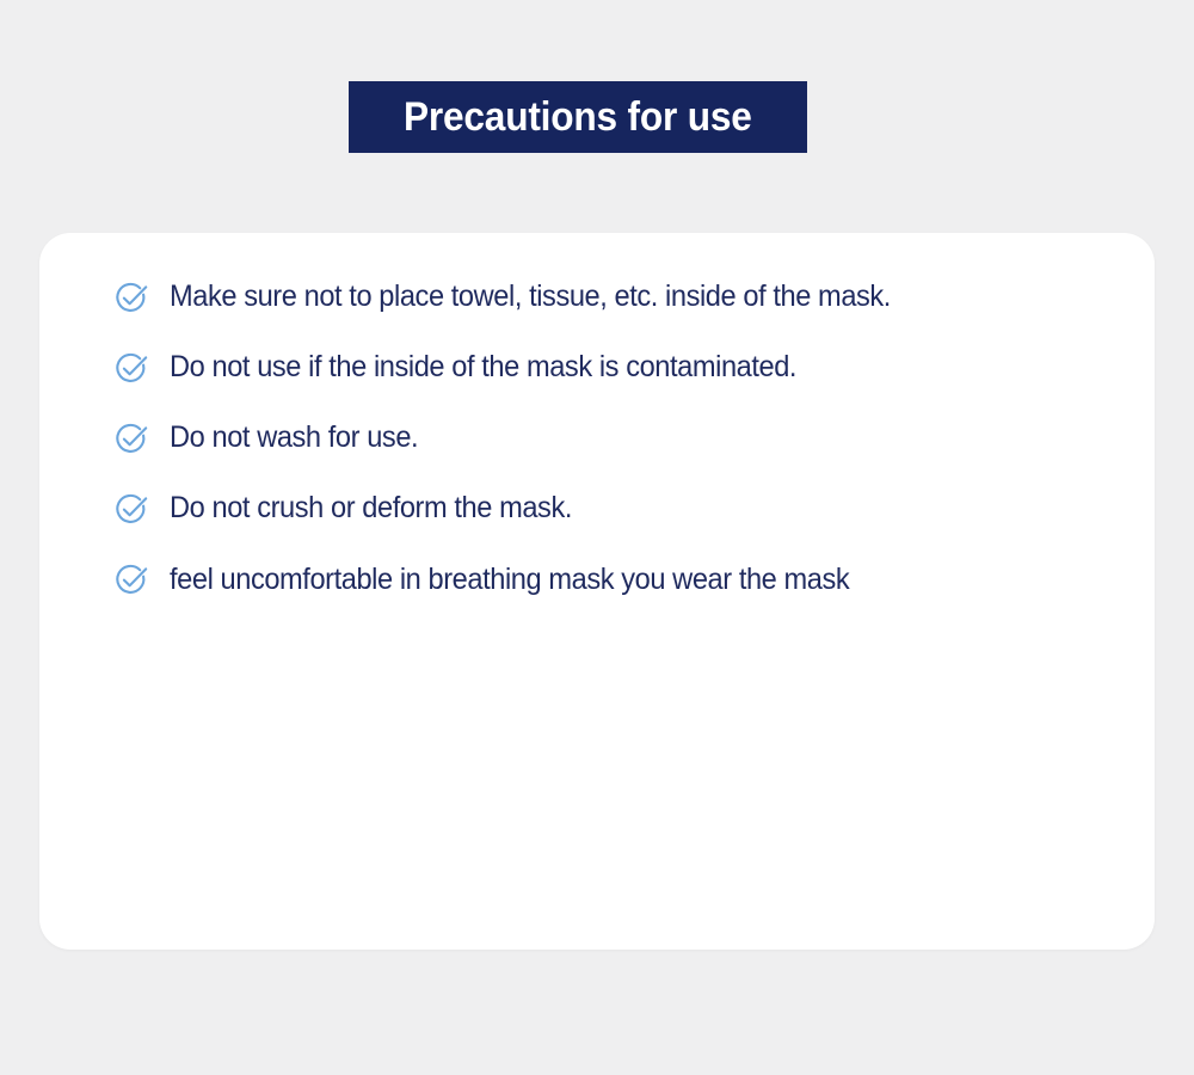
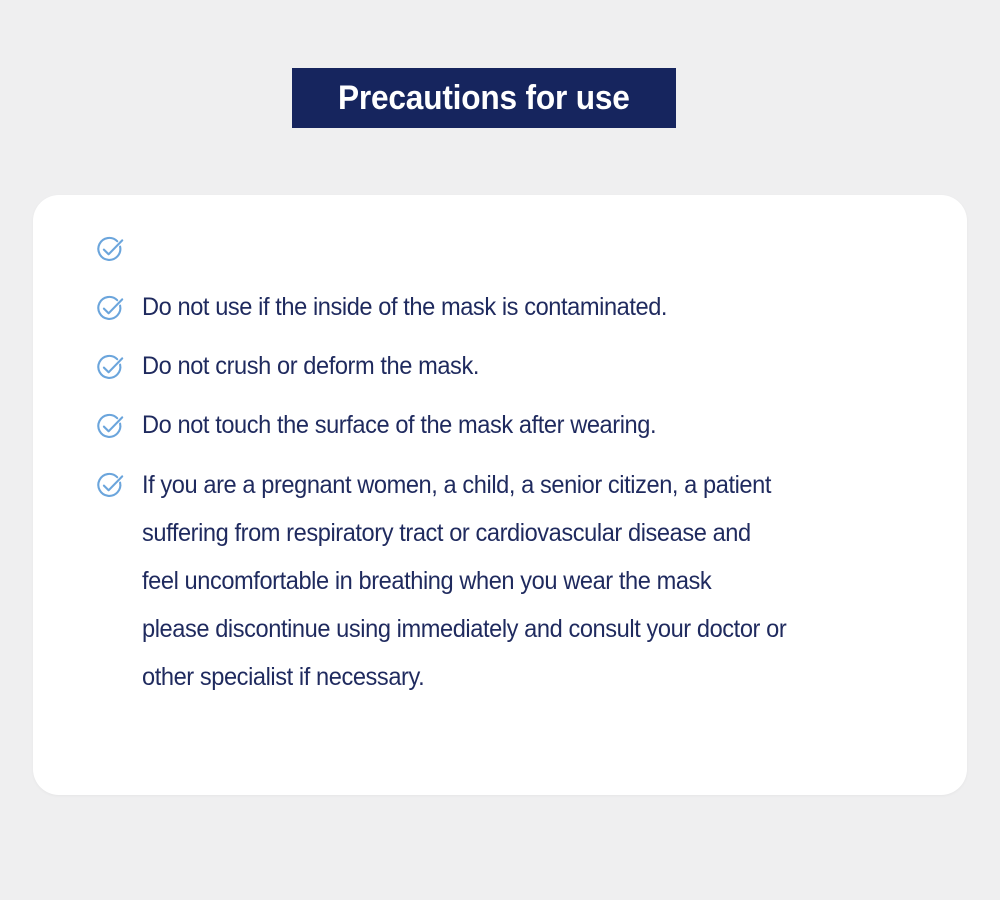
  Precautions for use
- Make sure not to place towel, tissue, etc. inside of the mask.
  Do not use if the inside of the mask is contaminated.
- Do not wash for use.
  Do not crush or deform the mask.
+ Do not touch the surface of the mask after wearing.
+ If you are a pregnant women, a child, a senior citizen, a patient
+ suffering from respiratory tract or cardiovascular disease and
- feel uncomfortable in breathing mask you wear the mask
+ feel uncomfortable in breathing when you wear the mask
+ please discontinue using immediately and consult your doctor or
+ other specialist if necessary.
